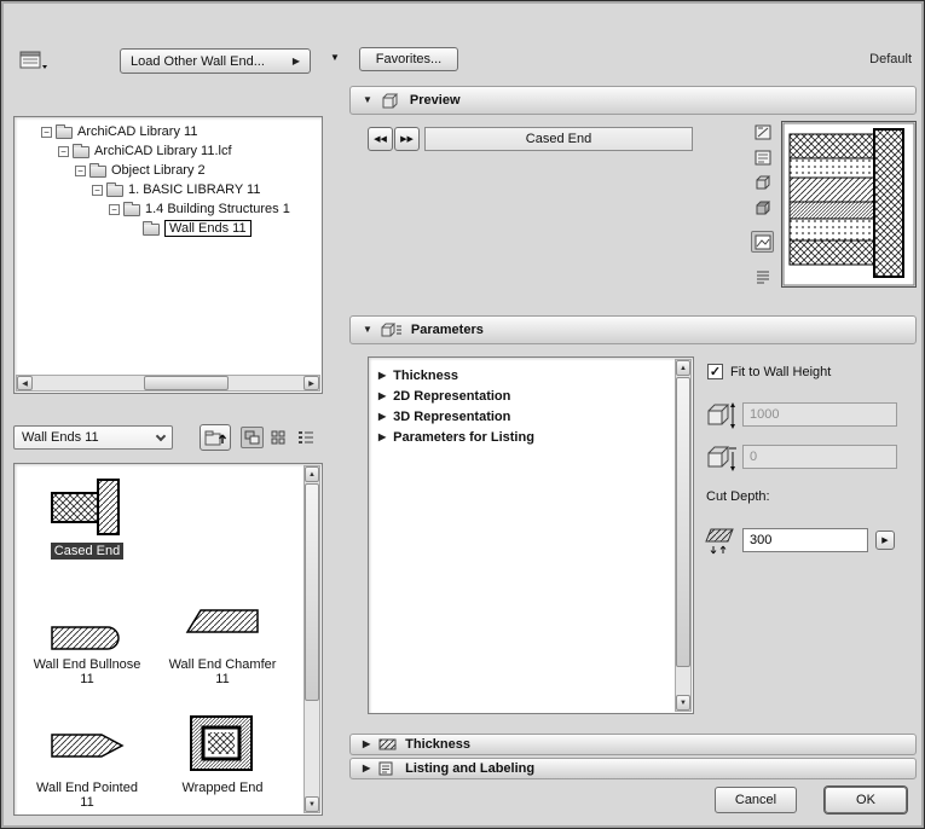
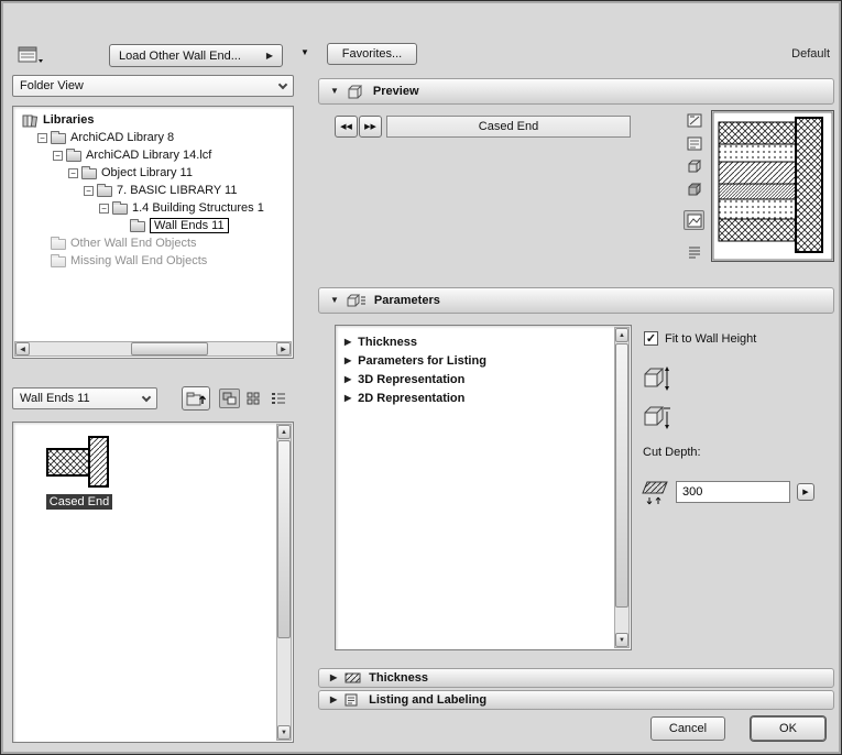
  Load Other Wall End...
  ▶
  ▼
+ Folder View
+ Libraries
  −
- ArchiCAD Library 11
+ ArchiCAD Library 8
  −
- ArchiCAD Library 11.lcf
+ ArchiCAD Library 14.lcf
  −
- Object Library 2
+ Object Library 11
  −
- 1. BASIC LIBRARY 11
+ 7. BASIC LIBRARY 11
  −
  1.4 Building Structures 1
  Wall Ends 11
+ Other Wall End Objects
+ Missing Wall End Objects
  Wall Ends 11
  Cased End
- Wall End Bullnose 11
- Wall End Chamfer 11
- Wall End Pointed 11
- Wrapped End
  Favorites...
  Default
  ▼
  Preview
  Cased End
  ▼
  Parameters
  ▶
  Thickness
  ▶
- 2D Representation
+ Parameters for Listing
  ▶
  3D Representation
  ▶
- Parameters for Listing
+ 2D Representation
  ✓
  Fit to Wall Height
- 1000
- 0
  Cut Depth:
  300
  ▶
  Thickness
  ▶
  Listing and Labeling
  Cancel
  OK
